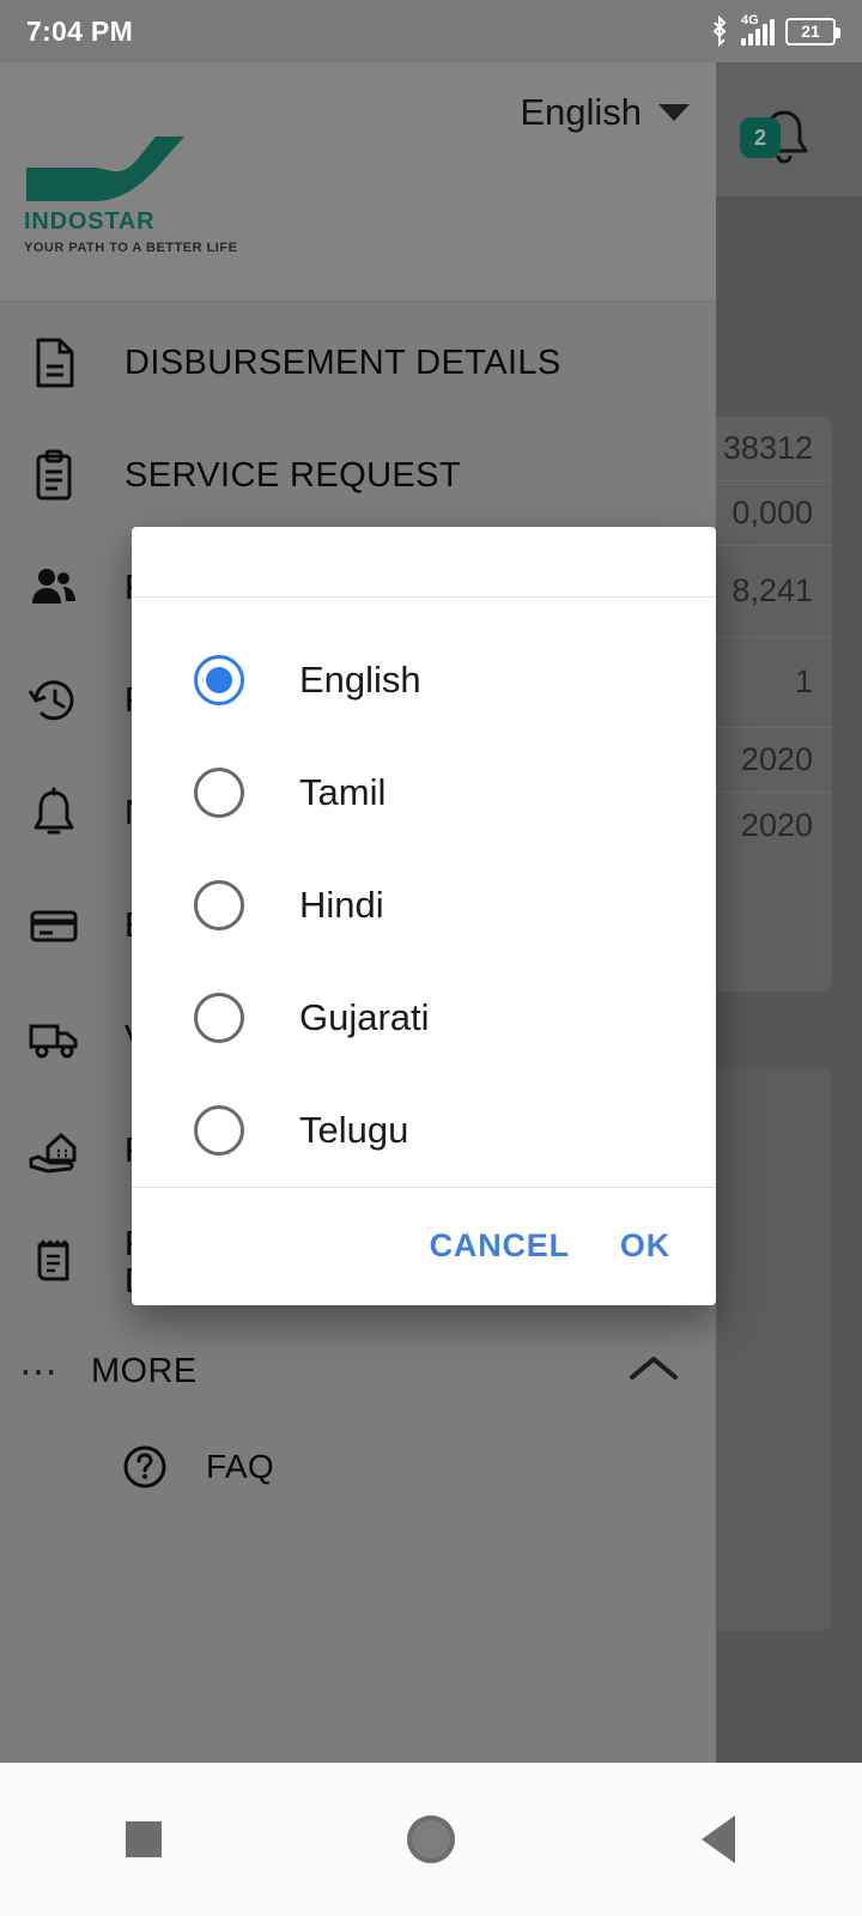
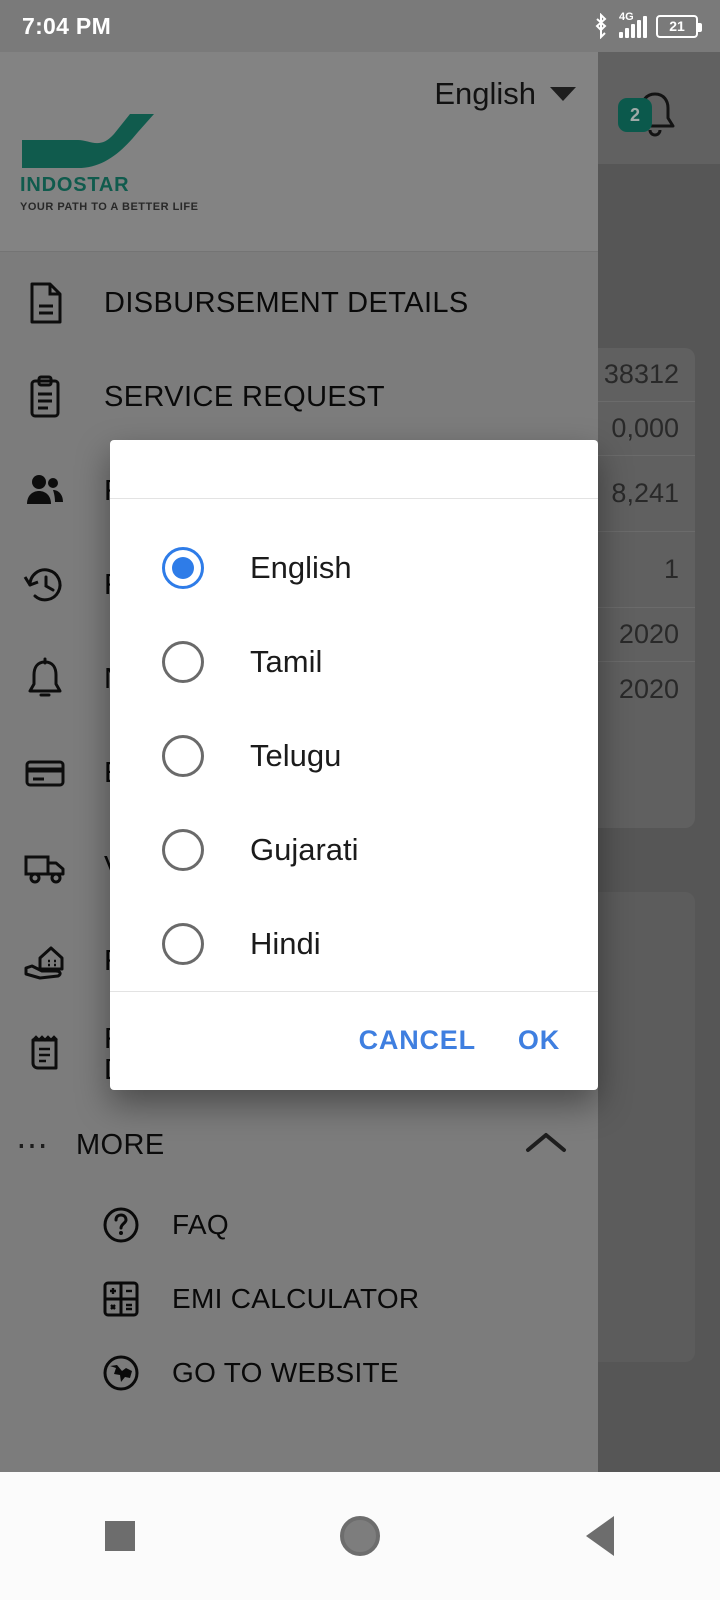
  7:04 PM
  4G
  21
  2
  38312
  0,000
  8,241
  1
  2020
  2020
  English
  INDOSTAR
  YOUR PATH TO A BETTER LIFE
  DISBURSEMENT DETAILS
  SERVICE REQUEST
  ⋯
  MORE
  FAQ
+ EMI CALCULATOR
+ GO TO WEBSITE
  English
  Tamil
- Hindi
+ Telugu
  Gujarati
- Telugu
+ Hindi
  CANCEL
  OK
